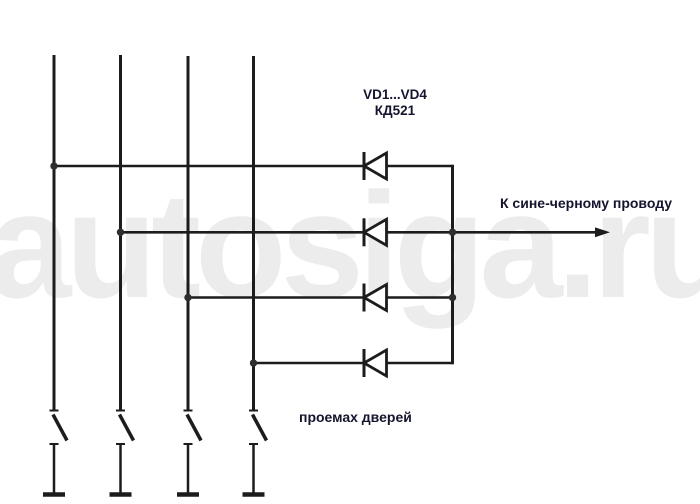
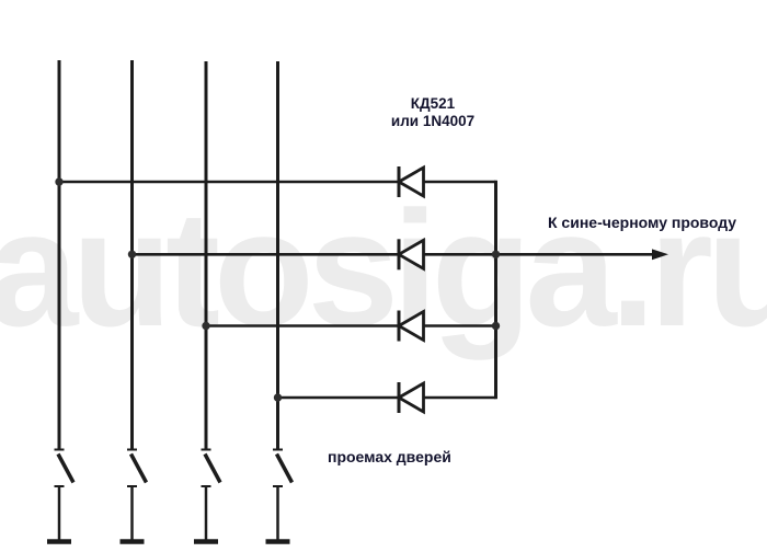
  autosiga.ru
- VD1...VD4
  КД521
+ или 1N4007
  К сине-черному проводу
  проемах дверей
